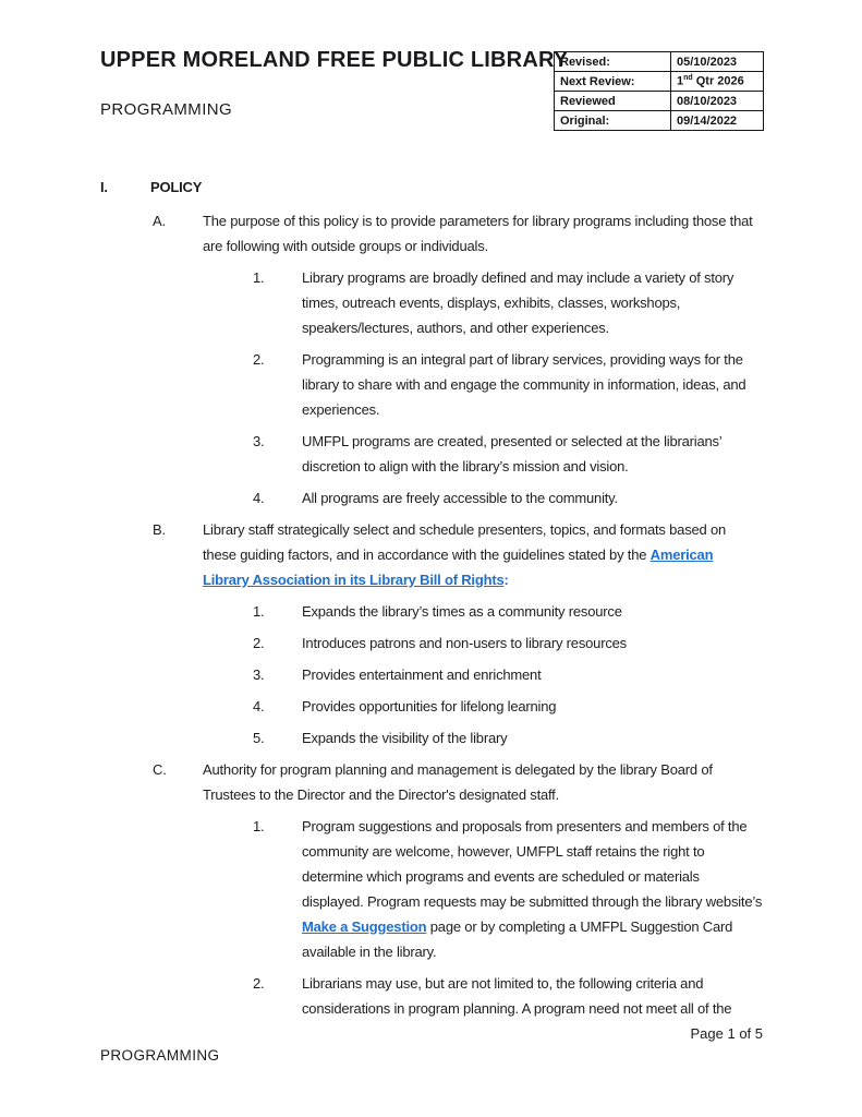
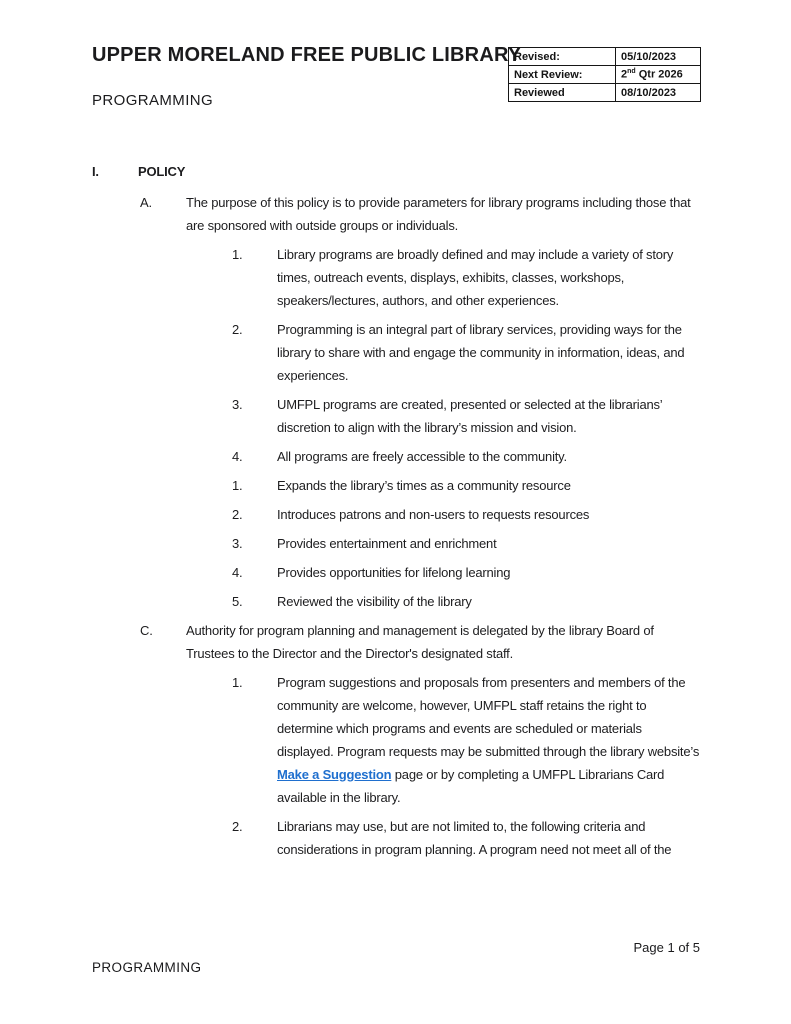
  UPPER MORELAND FREE PUBLIC LIBRARY
  PROGRAMMING
  Revised:	05/10/2023
- Next Review:	1 Qtr 2026
+ Next Review:	2 Qtr 2026
  Reviewed	08/10/2023
- Original:	09/14/2022
  I.
  POLICY
  A.
- The purpose of this policy is to provide parameters for library programs including those that are following with outside groups or individuals.
+ The purpose of this policy is to provide parameters for library programs including those that are sponsored with outside groups or individuals.
  1.
  Library programs are broadly defined and may include a variety of story times, outreach events, displays, exhibits, classes, workshops, speakers/lectures, authors, and other experiences.
  2.
  Programming is an integral part of library services, providing ways for the library to share with and engage the community in information, ideas, and experiences.
  3.
  UMFPL programs are created, presented or selected at the librarians’ discretion to align with the library’s mission and vision.
  4.
  All programs are freely accessible to the community.
- B.
- Library staff strategically select and schedule presenters, topics, and formats based on these guiding factors, and in accordance with the guidelines stated by the American Library Association in its Library Bill of Rights:
  1.
  Expands the library’s times as a community resource
  2.
- Introduces patrons and non-users to library resources
+ Introduces patrons and non-users to requests resources
  3.
  Provides entertainment and enrichment
  4.
  Provides opportunities for lifelong learning
  5.
- Expands the visibility of the library
+ Reviewed the visibility of the library
  C.
  Authority for program planning and management is delegated by the library Board of Trustees to the Director and the Director's designated staff.
  1.
- Program suggestions and proposals from presenters and members of the community are welcome, however, UMFPL staff retains the right to determine which programs and events are scheduled or materials displayed. Program requests may be submitted through the library website’s Make a Suggestion page or by completing a UMFPL Suggestion Card available in the library.
+ Program suggestions and proposals from presenters and members of the community are welcome, however, UMFPL staff retains the right to determine which programs and events are scheduled or materials displayed. Program requests may be submitted through the library website’s Make a Suggestion page or by completing a UMFPL Librarians Card available in the library.
  2.
  Librarians may use, but are not limited to, the following criteria and considerations in program planning. A program need not meet all of the
  Page 1 of 5
  PROGRAMMING
